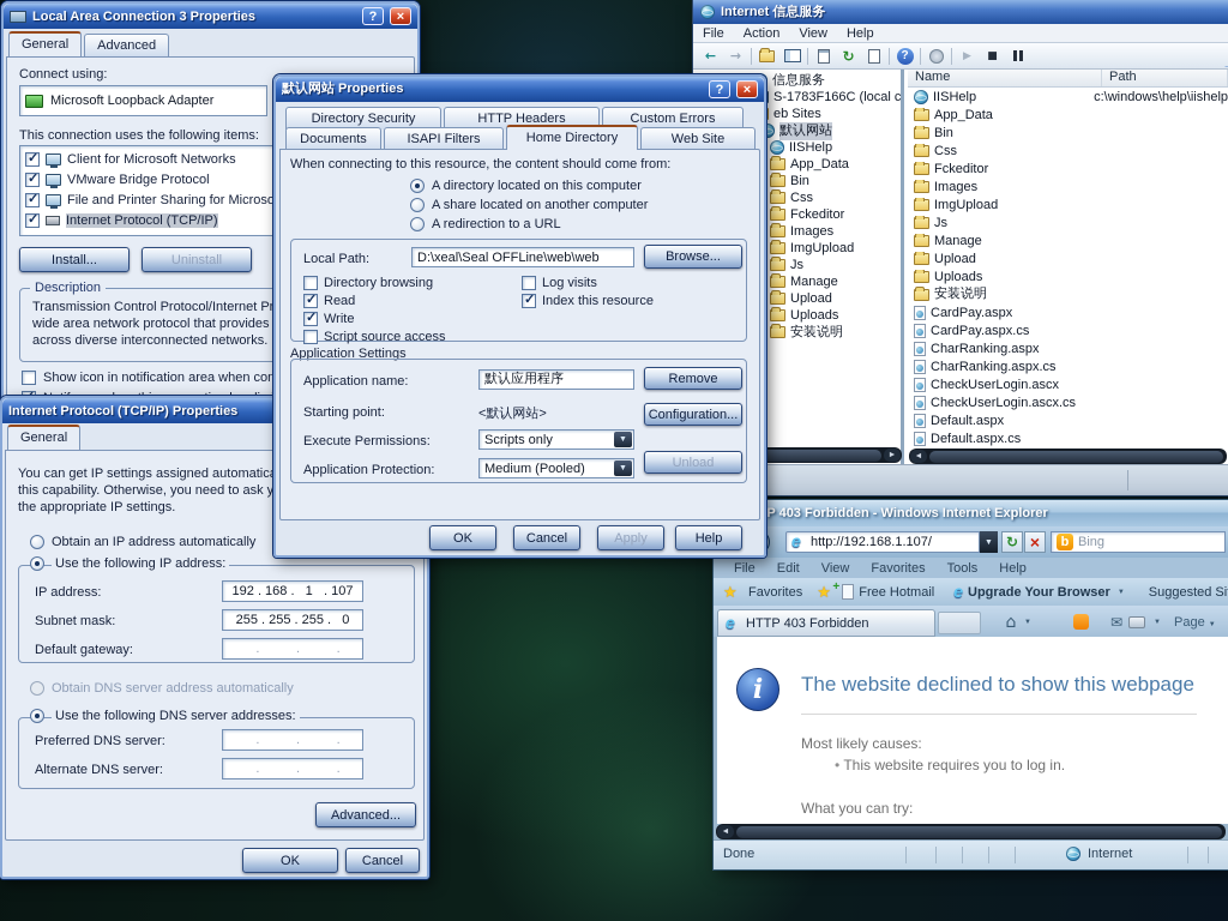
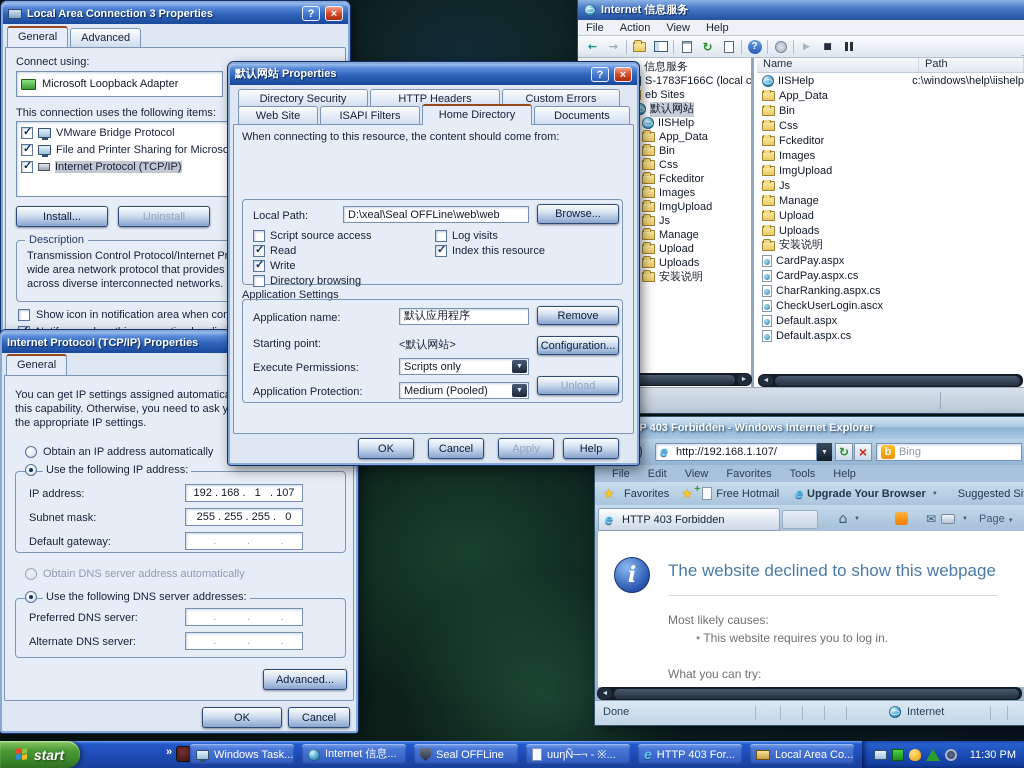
  Internet 信息服务
  File
  Action
  View
  Help
  信息服务
  S-1783F166C (local c
  eb Sites
  默认网站
  IISHelp
  App_Data
  Bin
  Css
  Fckeditor
  Images
  ImgUpload
  Js
  Manage
  Upload
  Uploads
  安装说明
  Name
  Path
  IISHelp
  c:\windows\help\iishelp
  App_Data
  Bin
  Css
  Fckeditor
  Images
  ImgUpload
  Js
  Manage
  Upload
  Uploads
  安装说明
  CardPay.aspx
  CardPay.aspx.cs
- CharRanking.aspx
  CharRanking.aspx.cs
  CheckUserLogin.ascx
- CheckUserLogin.ascx.cs
  Default.aspx
  Default.aspx.cs
  P 403 Forbidden - Windows Internet Explorer
  http://192.168.1.107/
  Bing
  File
  Edit
  View
  Favorites
  Tools
  Help
  Favorites
  Free Hotmail
  Upgrade Your Browser
  Suggested Si
  HTTP 403 Forbidden
  Page
  The website declined to show this webpage
  Most likely causes:
  This website requires you to log in.
  What you can try:
  Done
  Internet
  Local Area Connection 3 Properties
  General
  Advanced
  Connect using:
  Microsoft Loopback Adapter
  This connection uses the following items:
- Client for Microsoft Networks
  VMware Bridge Protocol
  File and Printer Sharing for Microso
  Internet Protocol (TCP/IP)
  Install...
  Uninstall
  Description
  Transmission Control Protocol/Internet Pr
  wide area network protocol that provides
  across diverse interconnected networks.
  Show icon in notification area when con
  Internet Protocol (TCP/IP) Properties
  General
  You can get IP settings assigned automatic
  this capability. Otherwise, you need to ask y
  the appropriate IP settings.
  Obtain an IP address automatically
  Use the following IP address:
  IP address:
  192 . 168 . 1 . 107
  Subnet mask:
  255 . 255 . 255 . 0
  Default gateway:
  . . .
  Obtain DNS server address automatically
  Use the following DNS server addresses:
  Preferred DNS server:
  . . .
  Alternate DNS server:
  . . .
  Advanced...
  OK
  Cancel
  默认网站 Properties
  Directory Security
  HTTP Headers
  Custom Errors
- Documents
+ Web Site
  ISAPI Filters
  Home Directory
- Web Site
+ Documents
  When connecting to this resource, the content should come from:
- A directory located on this computer
- A share located on another computer
- A redirection to a URL
  Local Path:
  D:\xeal\Seal OFFLine\web\web
  Browse...
- Directory browsing
+ Script source access
  Read
  Write
- Script source access
+ Directory browsing
  Log visits
  Index this resource
  Application Settings
  Application name:
  默认应用程序
  Remove
  Starting point:
  <默认网站>
  Configuration...
  Execute Permissions:
  Scripts only
  Application Protection:
  Medium (Pooled)
  Unload
  OK
  Cancel
  Apply
  Help
+ start
+ Windows Task...
+ Internet 信息...
+ Seal OFFLine
+ uuηÑ─¬ - ※...
+ HTTP 403 For...
+ Local Area Co...
+ 11:30 PM
